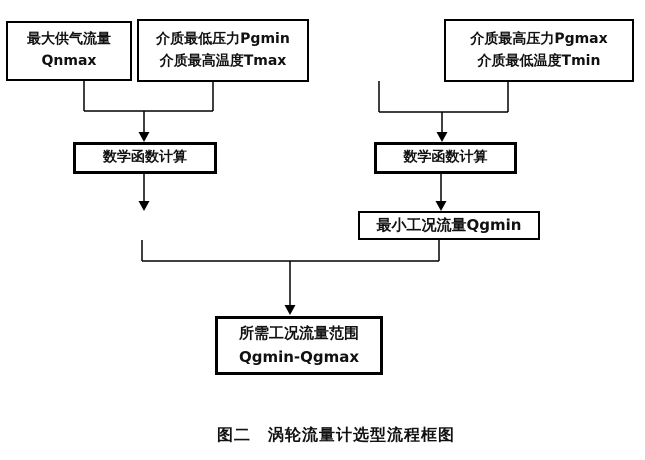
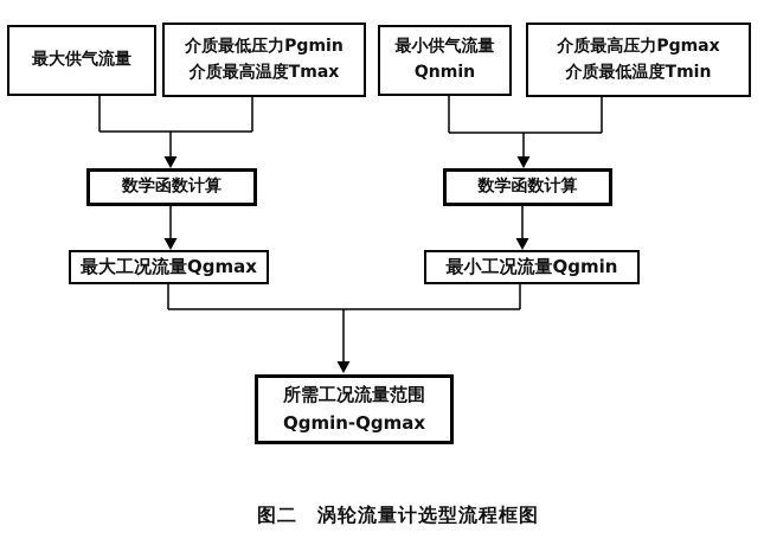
  最大供气流量
- Qnmax
  介质最低压力Pgmin
  介质最高温度Tmax
+ 最小供气流量
+ Qnmin
  介质最高压力Pgmax
  介质最低温度Tmin
  数学函数计算
  数学函数计算
+ 最大工况流量Qgmax
  最小工况流量Qgmin
  所需工况流量范围
  Qgmin-Qgmax
  图二 涡轮流量计选型流程框图
